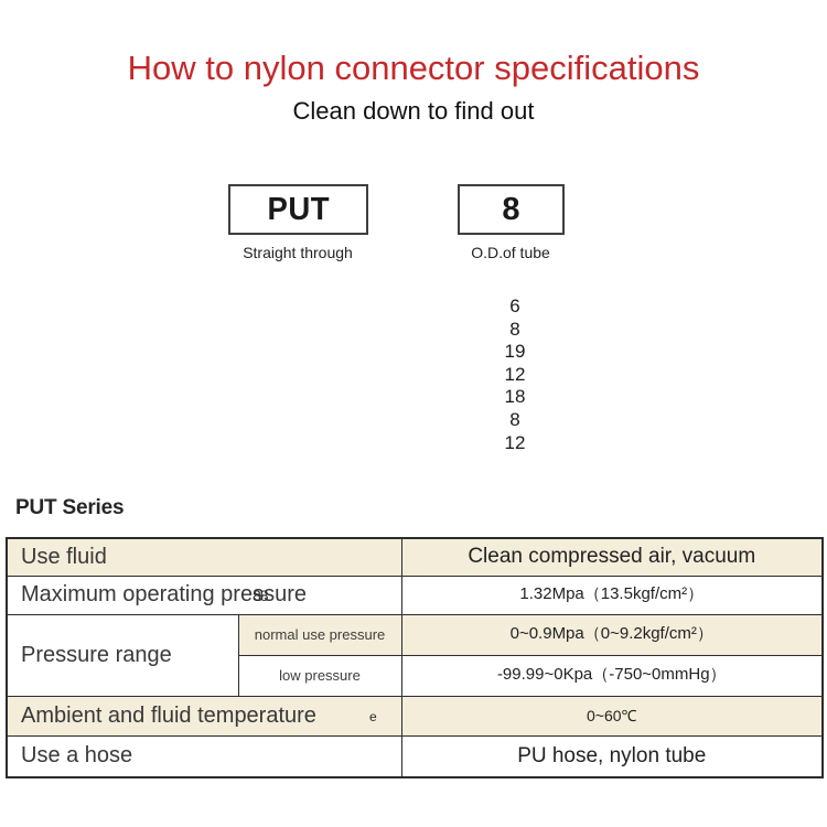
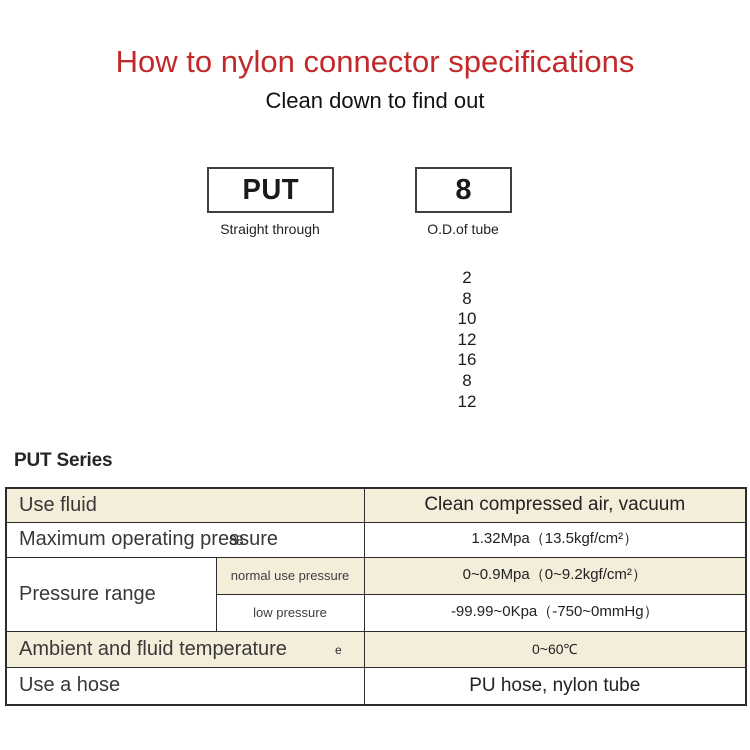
  How to nylon connector specifications
  Clean down to find out
  PUT
  Straight through
  8
  O.D.of tube
- 6
+ 2
  8
- 19
+ 10
  12
- 18
+ 16
  8
  12
  PUT Series
  Use fluid	Clean compressed air, vacuum
  Maximum operating pressure 88	1.32Mpa（13.5kgf/cm²）
  Pressure range	normal use pressure	0~0.9Mpa（0~9.2kgf/cm²）
  low pressure	-99.99~0Kpa（-750~0mmHg）
  Ambient and fluid temperature e	0~60℃
  Use a hose	PU hose, nylon tube
